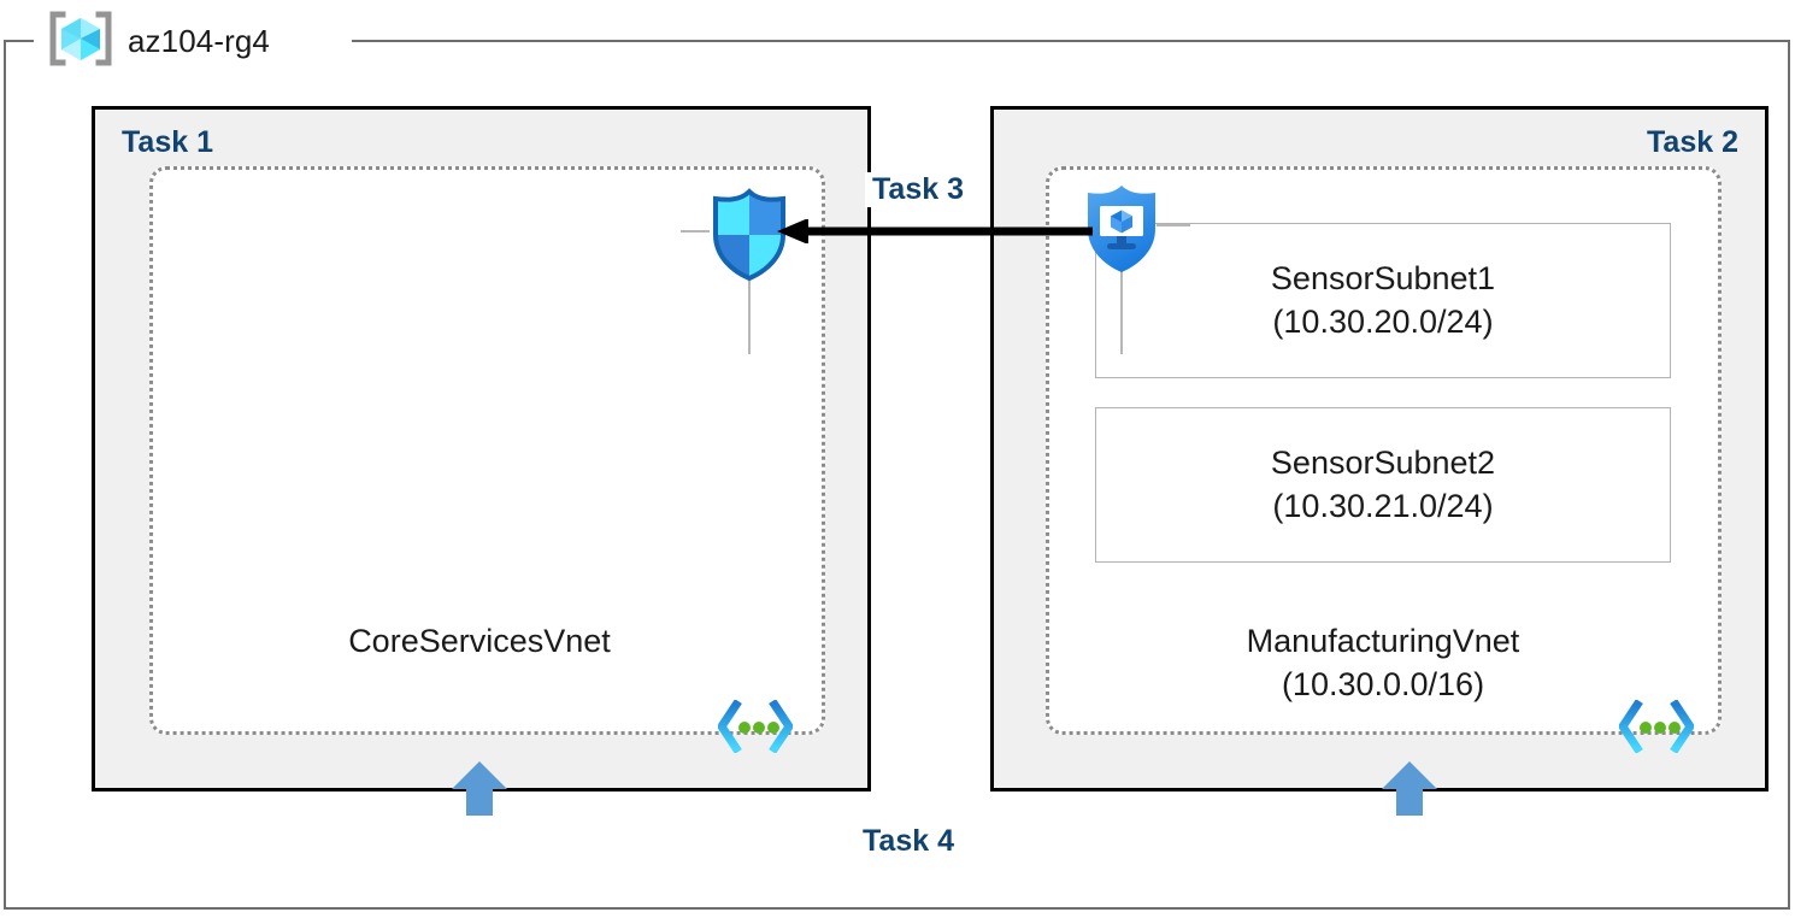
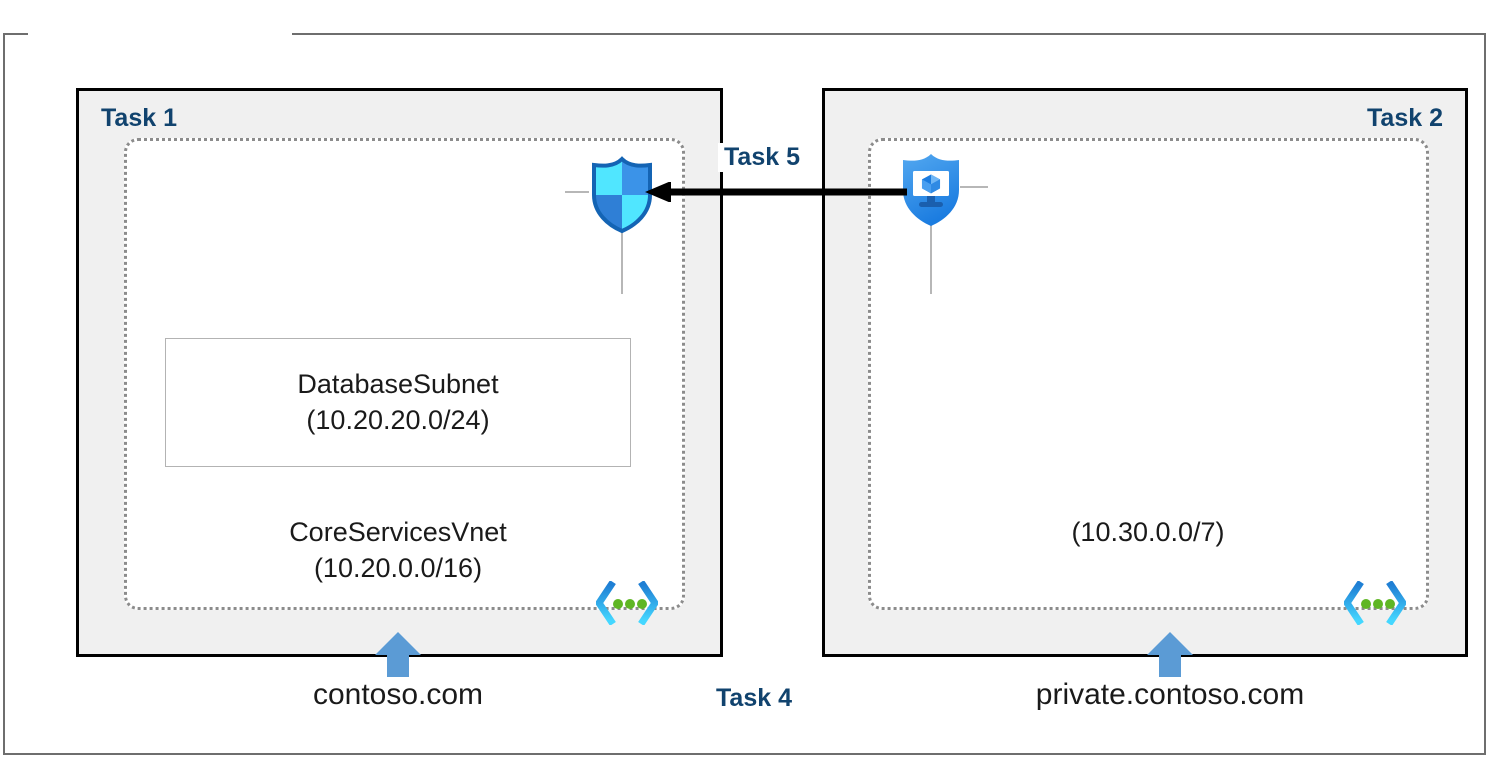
- az104-rg4
  Task 1
+ DatabaseSubnet
+ (10.20.20.0/24)
  CoreServicesVnet
+ (10.20.0.0/16)
  Task 2
- SensorSubnet1
- (10.30.20.0/24)
- SensorSubnet2
- (10.30.21.0/24)
- ManufacturingVnet
- (10.30.0.0/16)
+ (10.30.0.0/7)
- Task 3
+ Task 5
+ contoso.com
+ private.contoso.com
  Task 4
